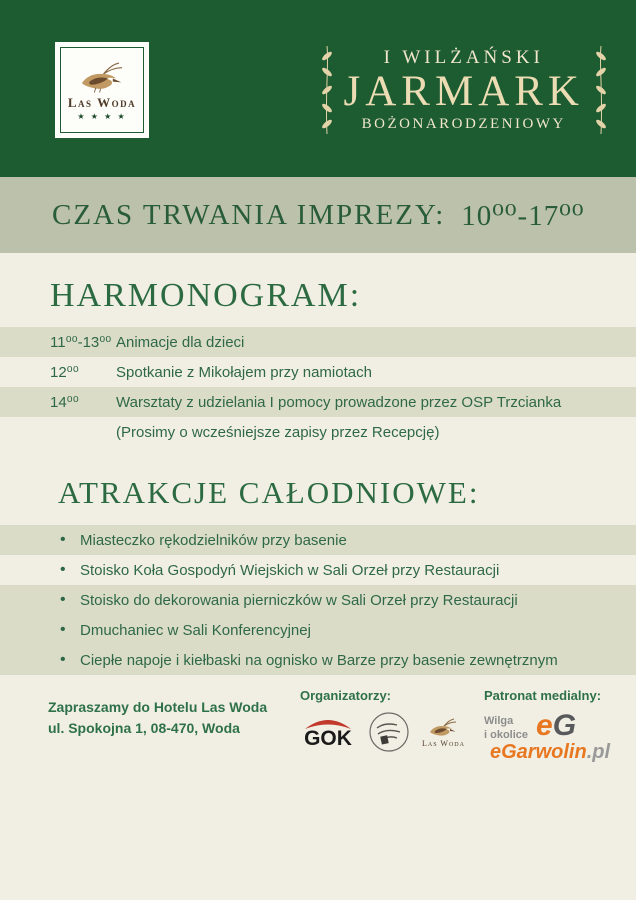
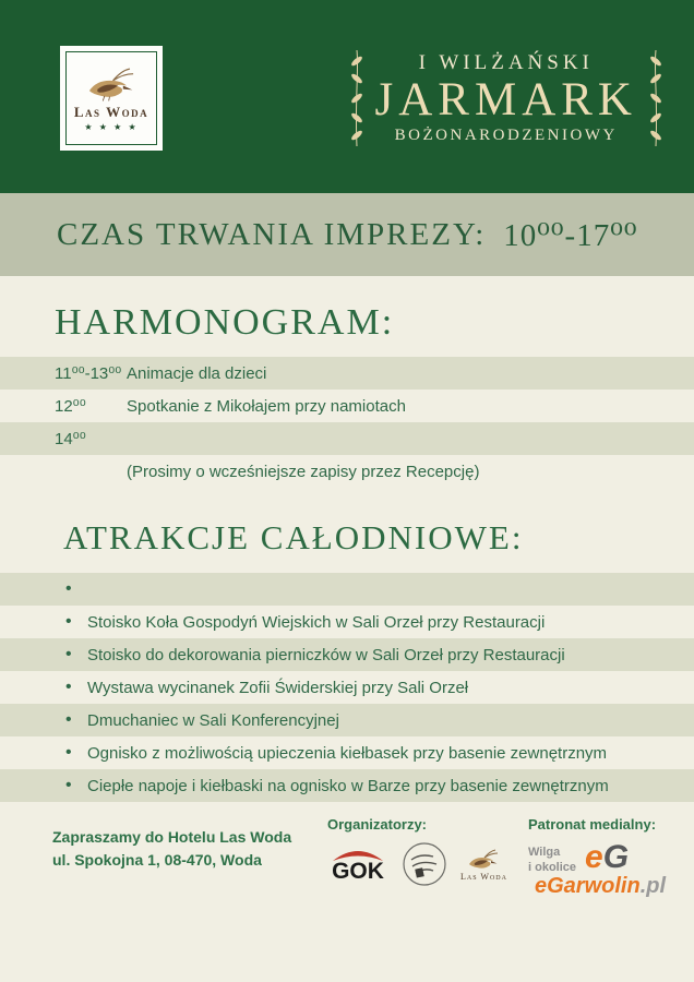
  Las Woda
  ★ ★ ★ ★
  I WILŻAŃSKI
  JARMARK
  BOŻONARODZENIOWY
  CZAS TRWANIA IMPREZY:
  10⁰⁰-17⁰⁰
  HARMONOGRAM:
  11⁰⁰-13⁰⁰
  Animacje dla dzieci
  12⁰⁰
  Spotkanie z Mikołajem przy namiotach
  14⁰⁰
- Warsztaty z udzielania I pomocy prowadzone przez OSP Trzcianka
  (Prosimy o wcześniejsze zapisy przez Recepcję)
  ATRAKCJE CAŁODNIOWE:
- Miasteczko rękodzielników przy basenie
  Stoisko Koła Gospodyń Wiejskich w Sali Orzeł przy Restauracji
  Stoisko do dekorowania pierniczków w Sali Orzeł przy Restauracji
+ Wystawa wycinanek Zofii Świderskiej przy Sali Orzeł
  Dmuchaniec w Sali Konferencyjnej
+ Ognisko z możliwością upieczenia kiełbasek przy basenie zewnętrznym
  Ciepłe napoje i kiełbaski na ognisko w Barze przy basenie zewnętrznym
  Zapraszamy do Hotelu Las Woda
  ul. Spokojna 1, 08-470, Woda
  Organizatorzy:
  GOK
  Las Woda
  Patronat medialny:
  Wilga
  i okolice
  eG
  eGarwolin.pl
